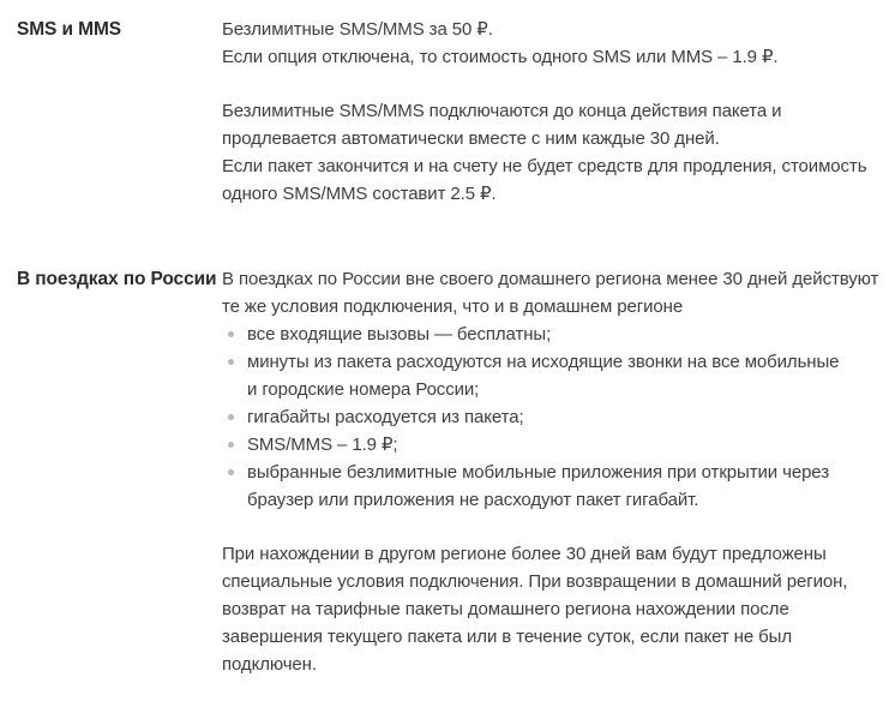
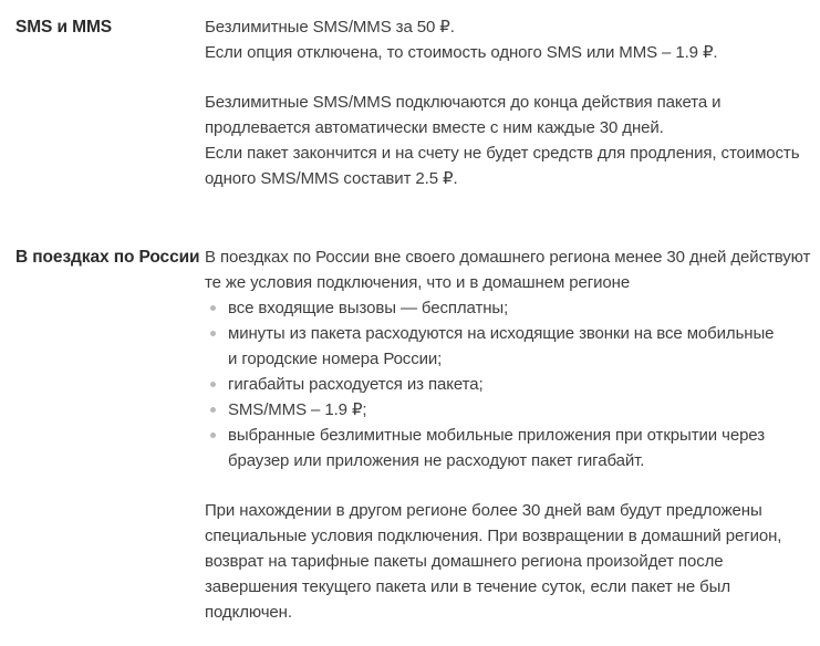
  SMS и MMS
  Безлимитные SMS/MMS за 50 ₽.
  Если опция отключена, то стоимость одного SMS или MMS – 1.9 ₽.
  Безлимитные SMS/MMS подключаются до конца действия пакета и
  продлевается автоматически вместе с ним каждые 30 дней.
  Если пакет закончится и на счету не будет средств для продления, стоимость
  одного SMS/MMS составит 2.5 ₽.
  В поездках по России
  В поездках по России вне своего домашнего региона менее 30 дней действуют
  те же условия подключения, что и в домашнем регионе
  все входящие вызовы — бесплатны;
  минуты из пакета расходуются на исходящие звонки на все мобильные
  и городские номера России;
  гигабайты расходуется из пакета;
  SMS/MMS – 1.9 ₽;
  выбранные безлимитные мобильные приложения при открытии через
  браузер или приложения не расходуют пакет гигабайт.
  При нахождении в другом регионе более 30 дней вам будут предложены
  специальные условия подключения. При возвращении в домашний регион,
- возврат на тарифные пакеты домашнего региона нахождении после
+ возврат на тарифные пакеты домашнего региона произойдет после
  завершения текущего пакета или в течение суток, если пакет не был
  подключен.
